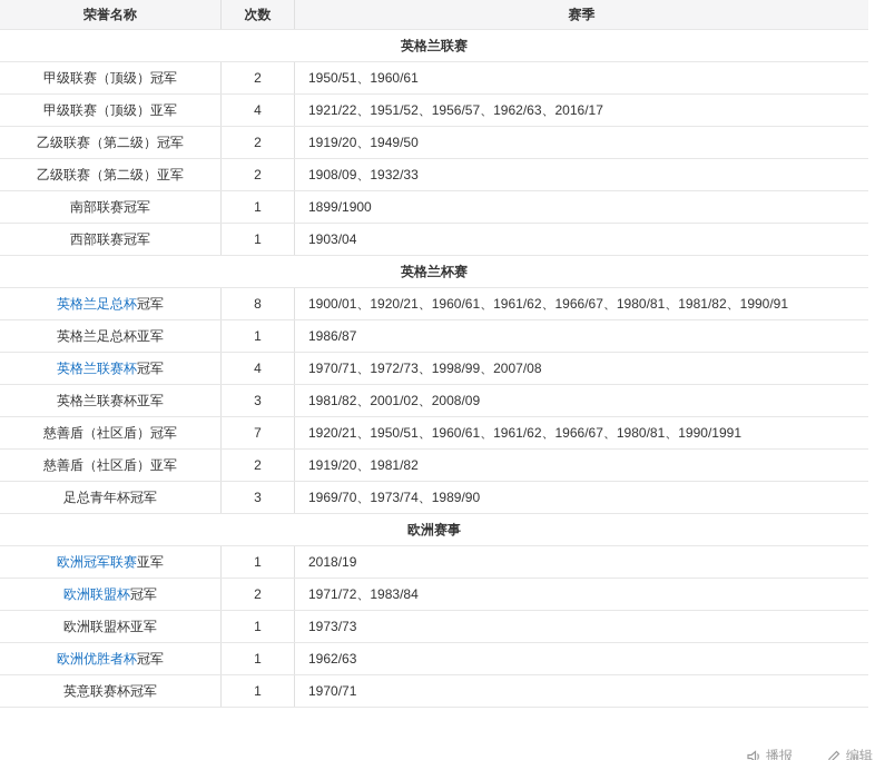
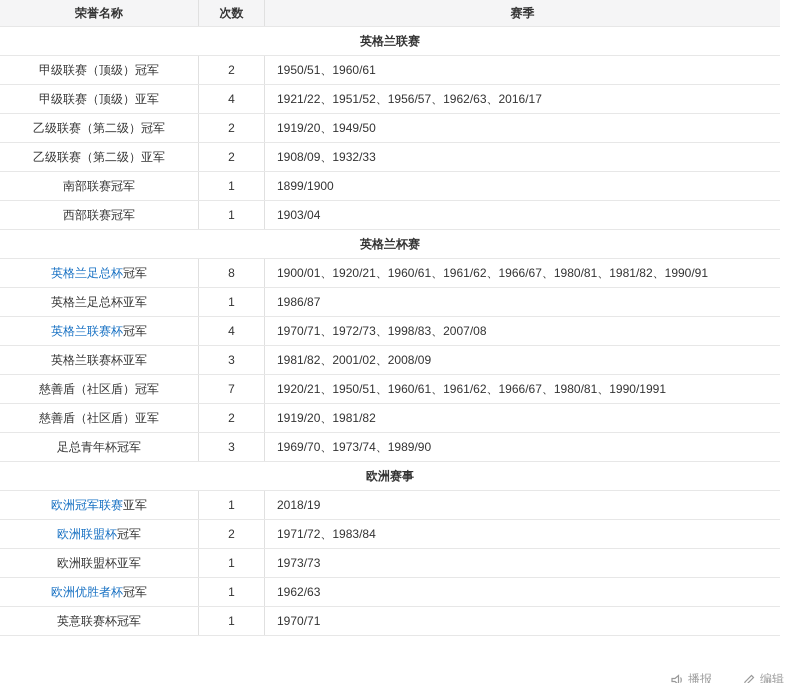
  荣誉名称
  次数
  赛季
  英格兰联赛
  甲级联赛（顶级）冠军
  2
  1950/51、1960/61
  甲级联赛（顶级）亚军
  4
  1921/22、1951/52、1956/57、1962/63、2016/17
  乙级联赛（第二级）冠军
  2
  1919/20、1949/50
  乙级联赛（第二级）亚军
  2
  1908/09、1932/33
  南部联赛冠军
  1
  1899/1900
  西部联赛冠军
  1
  1903/04
  英格兰杯赛
  英格兰足总杯
  冠军
  8
  1900/01、1920/21、1960/61、1961/62、1966/67、1980/81、1981/82、1990/91
  英格兰足总杯亚军
  1
  1986/87
  英格兰联赛杯
  冠军
  4
- 1970/71、1972/73、1998/99、2007/08
+ 1970/71、1972/73、1998/83、2007/08
  英格兰联赛杯亚军
  3
  1981/82、2001/02、2008/09
  慈善盾（社区盾）冠军
  7
  1920/21、1950/51、1960/61、1961/62、1966/67、1980/81、1990/1991
  慈善盾（社区盾）亚军
  2
  1919/20、1981/82
  足总青年杯冠军
  3
  1969/70、1973/74、1989/90
  欧洲赛事
  欧洲冠军联赛
  亚军
  1
  2018/19
  欧洲联盟杯
  冠军
  2
  1971/72、1983/84
  欧洲联盟杯亚军
  1
  1973/73
  欧洲优胜者杯
  冠军
  1
  1962/63
  英意联赛杯冠军
  1
  1970/71
  播报
  编辑
